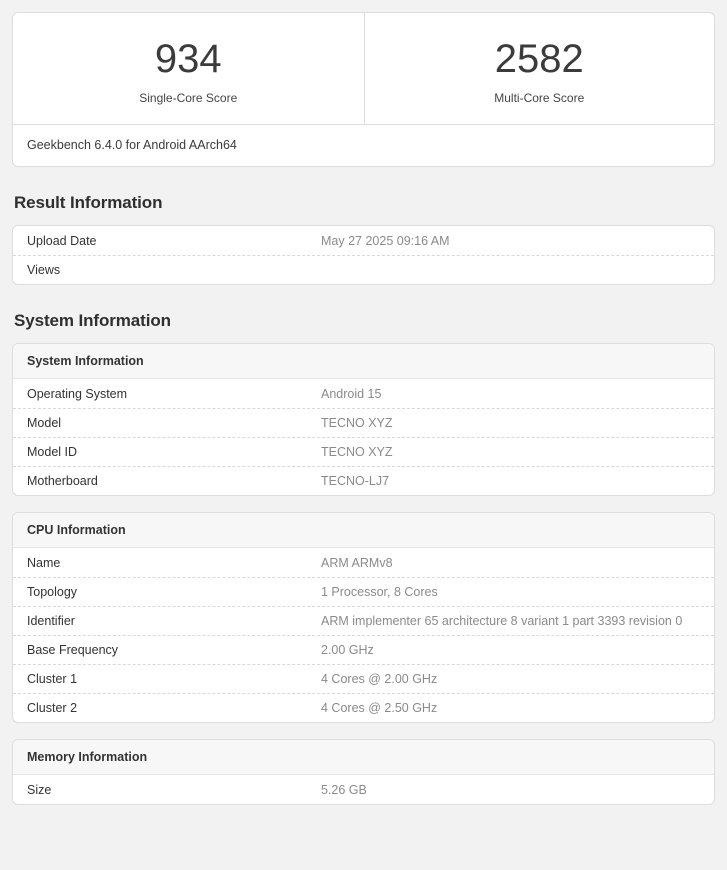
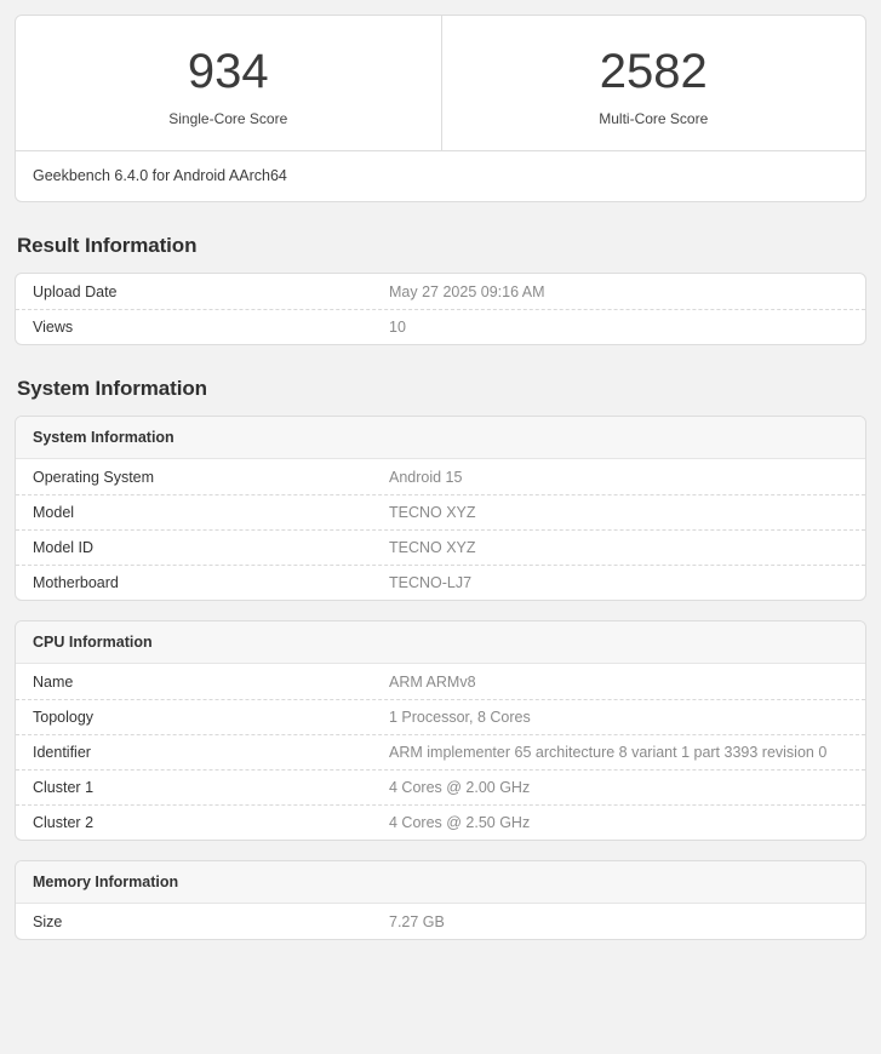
  934
  Single-Core Score
  2582
  Multi-Core Score
  Geekbench 6.4.0 for Android AArch64
  Result Information
  Upload Date
  May 27 2025 09:16 AM
  Views
+ 10
  System Information
  System Information
  Operating System
  Android 15
  Model
  TECNO XYZ
  Model ID
  TECNO XYZ
  Motherboard
  TECNO-LJ7
  CPU Information
  Name
  ARM ARMv8
  Topology
  1 Processor, 8 Cores
  Identifier
  ARM implementer 65 architecture 8 variant 1 part 3393 revision 0
- Base Frequency
- 2.00 GHz
  Cluster 1
  4 Cores @ 2.00 GHz
  Cluster 2
  4 Cores @ 2.50 GHz
  Memory Information
  Size
- 5.26 GB
+ 7.27 GB
